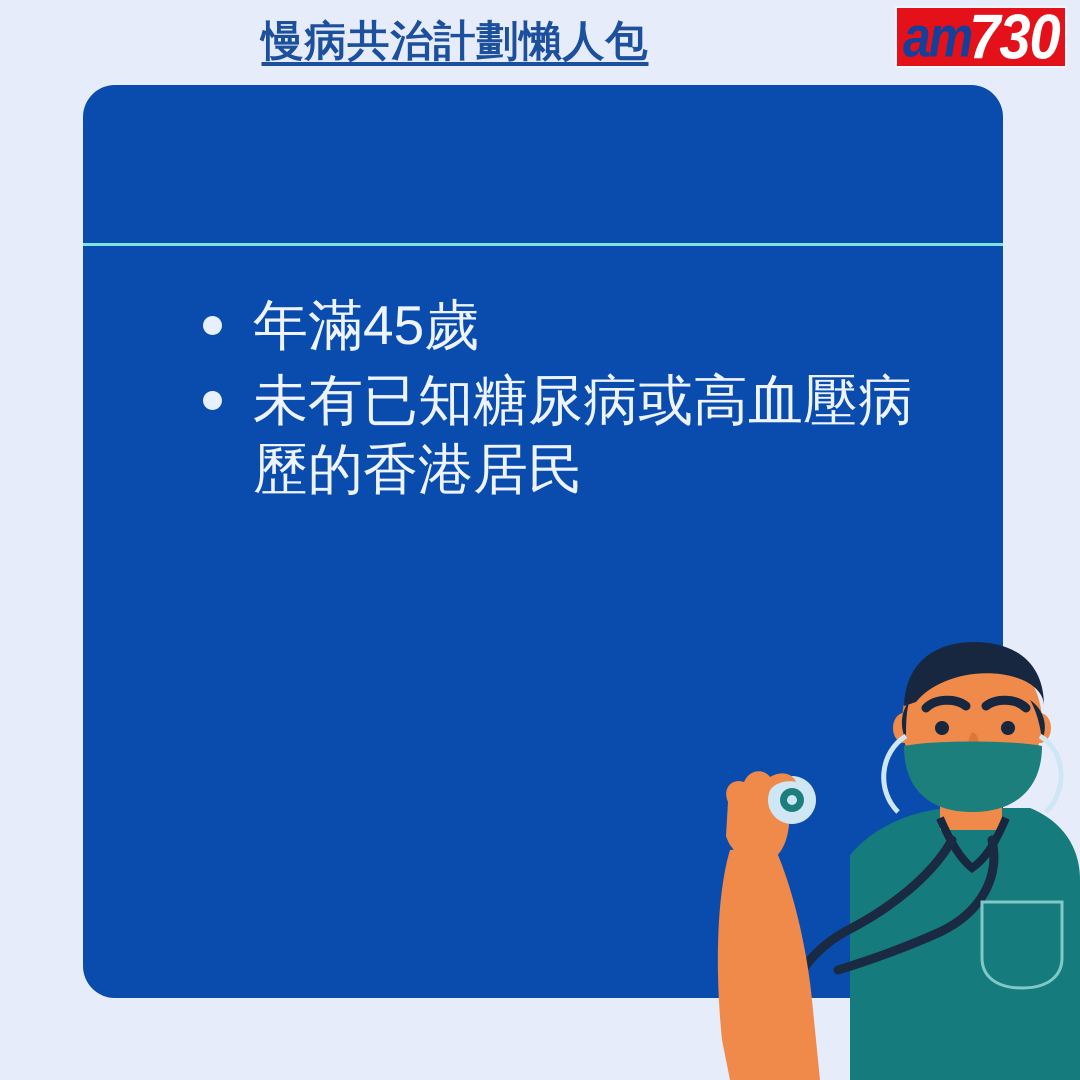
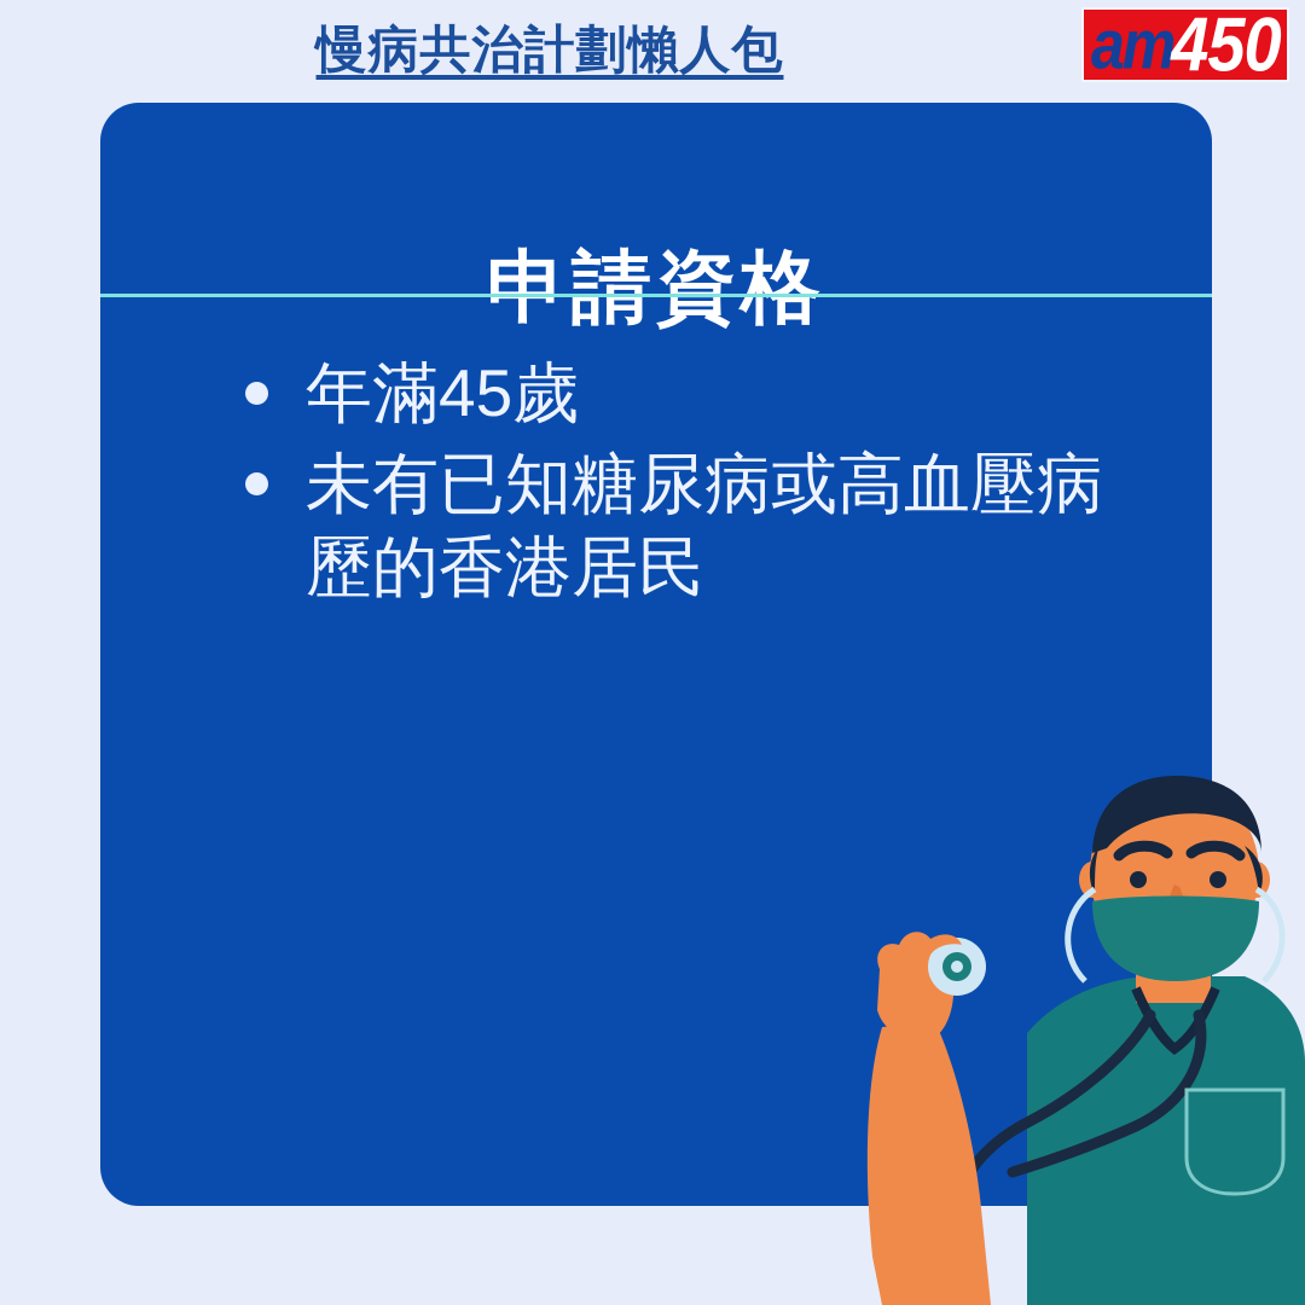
  慢病共治計劃懶人包
  am
- 730
+ 450
+ 申請資格
  年滿45歲
  未有已知糖尿病或高血壓病歷的香港居民
